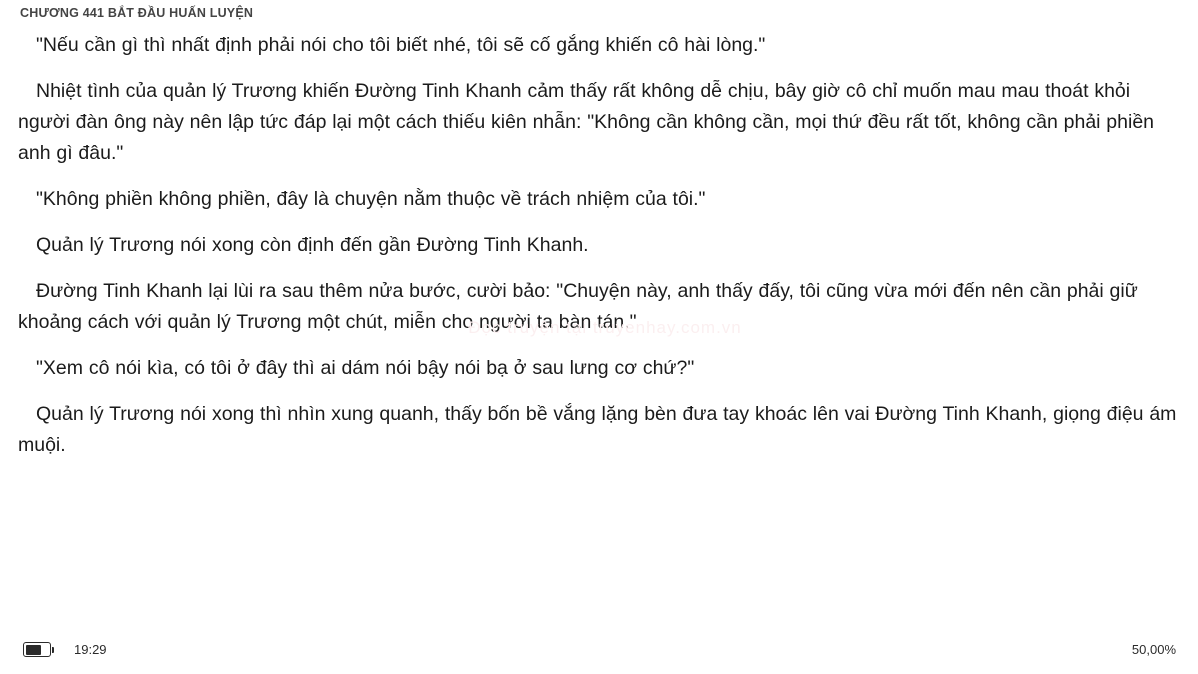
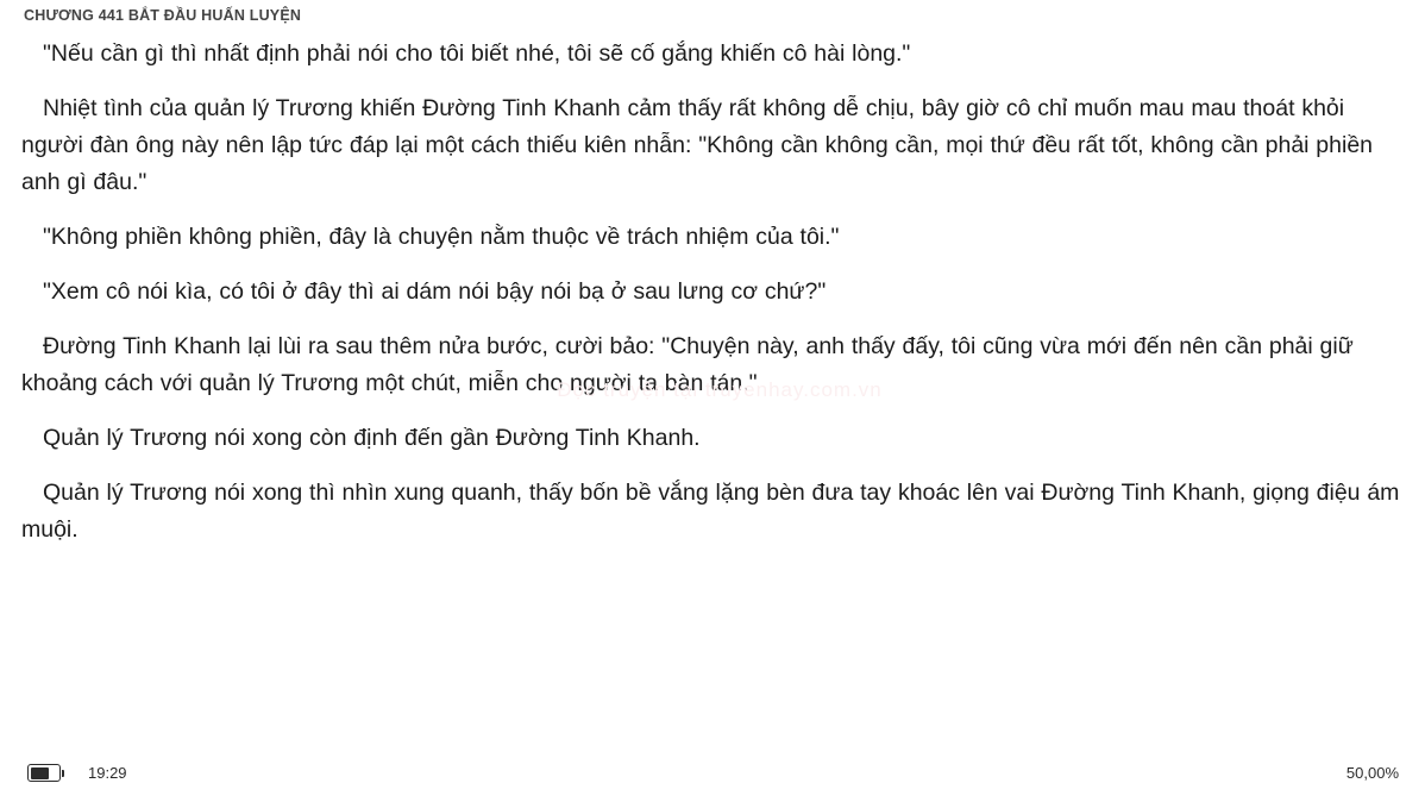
  CHƯƠNG 441 BẮT ĐẦU HUẤN LUYỆN
  "Nếu cần gì thì nhất định phải nói cho tôi biết nhé, tôi sẽ cố gắng khiến cô hài lòng."
  Nhiệt tình của quản lý Trương khiến Đường Tinh Khanh cảm thấy rất không dễ chịu, bây giờ cô chỉ muốn mau mau thoát khỏi người đàn ông này nên lập tức đáp lại một cách thiếu kiên nhẫn: "Không cần không cần, mọi thứ đều rất tốt, không cần phải phiền anh gì đâu."
  "Không phiền không phiền, đây là chuyện nằm thuộc về trách nhiệm của tôi."
- Quản lý Trương nói xong còn định đến gần Đường Tinh Khanh.
+ "Xem cô nói kìa, có tôi ở đây thì ai dám nói bậy nói bạ ở sau lưng cơ chứ?"
  Đường Tinh Khanh lại lùi ra sau thêm nửa bước, cười bảo: "Chuyện này, anh thấy đấy, tôi cũng vừa mới đến nên cần phải giữ khoảng cách với quản lý Trương một chút, miễn cho người ta bàn tán."
- "Xem cô nói kìa, có tôi ở đây thì ai dám nói bậy nói bạ ở sau lưng cơ chứ?"
+ Quản lý Trương nói xong còn định đến gần Đường Tinh Khanh.
  Quản lý Trương nói xong thì nhìn xung quanh, thấy bốn bề vắng lặng bèn đưa tay khoác lên vai Đường Tinh Khanh, giọng điệu ám muội.
  Đọc truyện tại truyenhay.com.vn
  19:29
  50,00%
